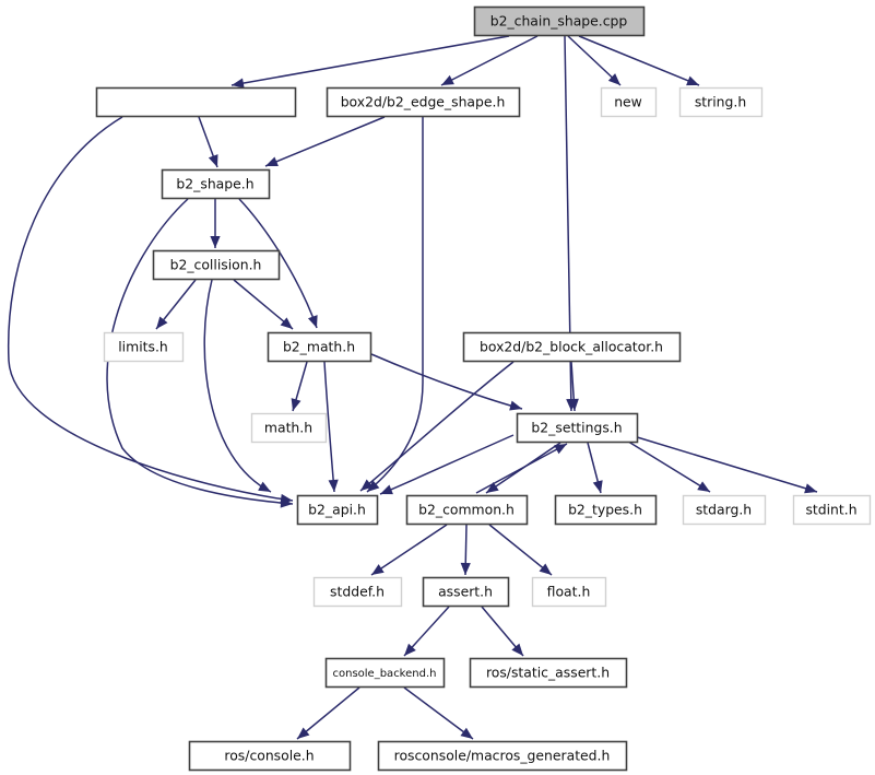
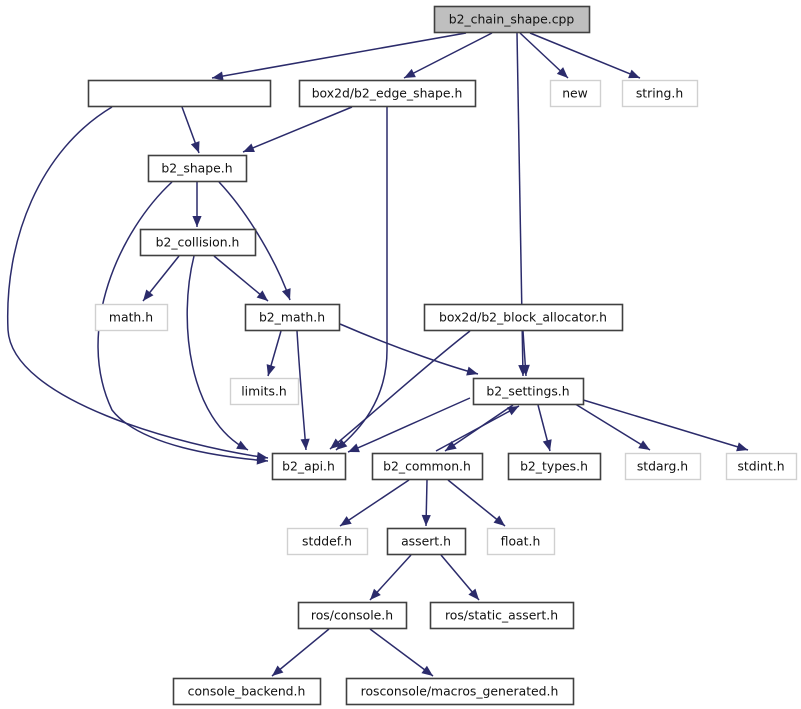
  b2_chain_shape.cpp
  box2d/b2_edge_shape.h
  new
  string.h
  b2_shape.h
  b2_collision.h
- limits.h
+ math.h
  b2_math.h
  box2d/b2_block_allocator.h
- math.h
+ limits.h
  b2_settings.h
  b2_api.h
  b2_common.h
  b2_types.h
  stdarg.h
  stdint.h
  stddef.h
  assert.h
  float.h
- console_backend.h
+ ros/console.h
  ros/static_assert.h
- ros/console.h
+ console_backend.h
  rosconsole/macros_generated.h
